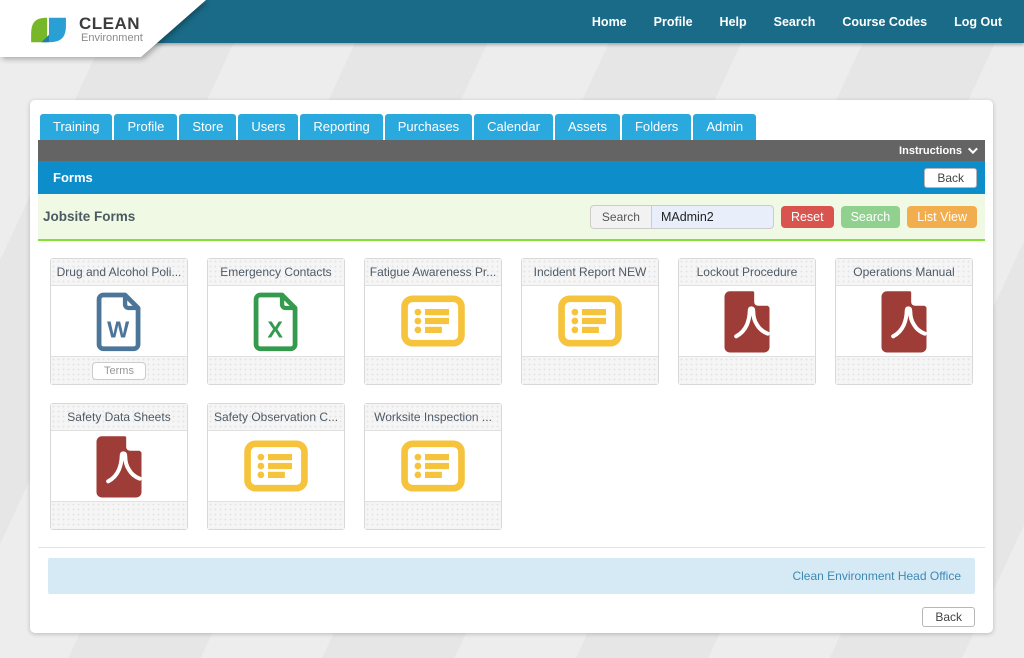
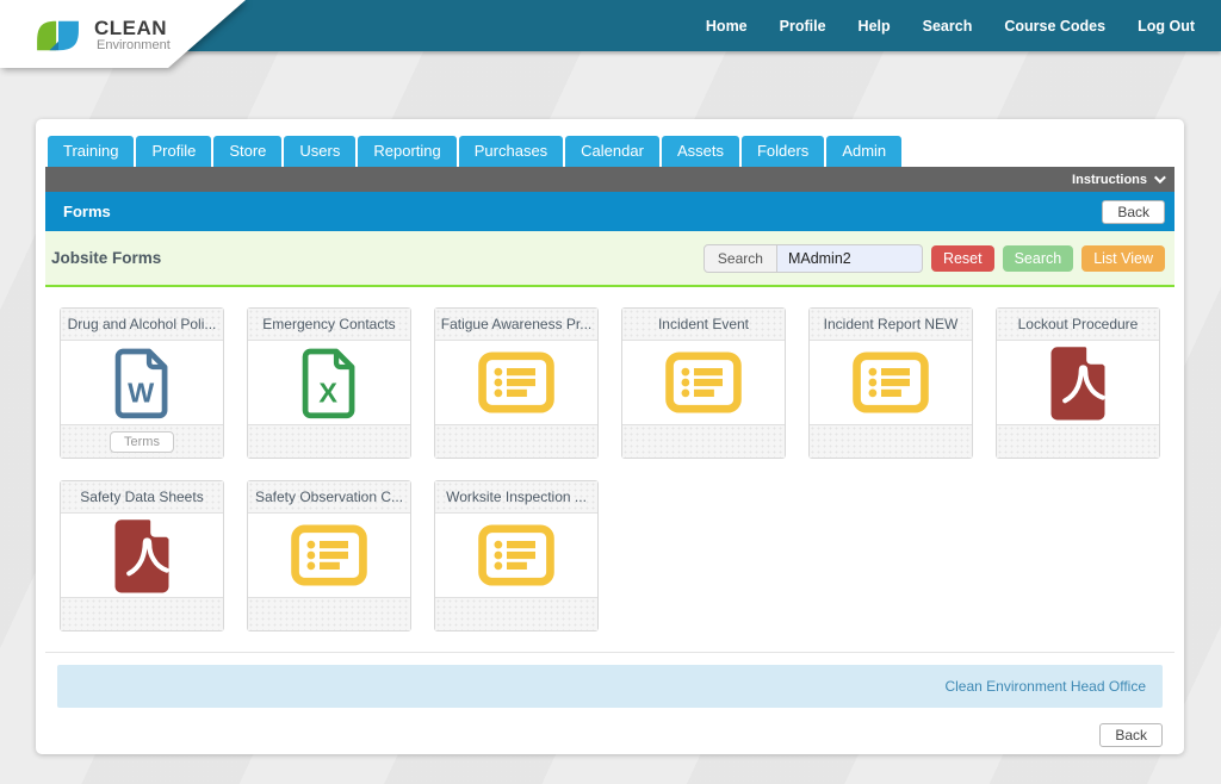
  Home
  Profile
  Help
  Search
  Course Codes
  Log Out
  CLEAN
  Environment
  Training
  Profile
  Store
  Users
  Reporting
  Purchases
  Calendar
  Assets
  Folders
  Admin
  Instructions
  Forms
  Back
  Jobsite Forms
  Search
  MAdmin2
  Reset
  Search
  List View
  Drug and Alcohol Poli...
  W
  Terms
  Emergency Contacts
  X
  Fatigue Awareness Pr...
+ Incident Event
  Incident Report NEW
  Lockout Procedure
- Operations Manual
  Safety Data Sheets
  Safety Observation C...
  Worksite Inspection ...
  Clean Environment Head Office
  Back
